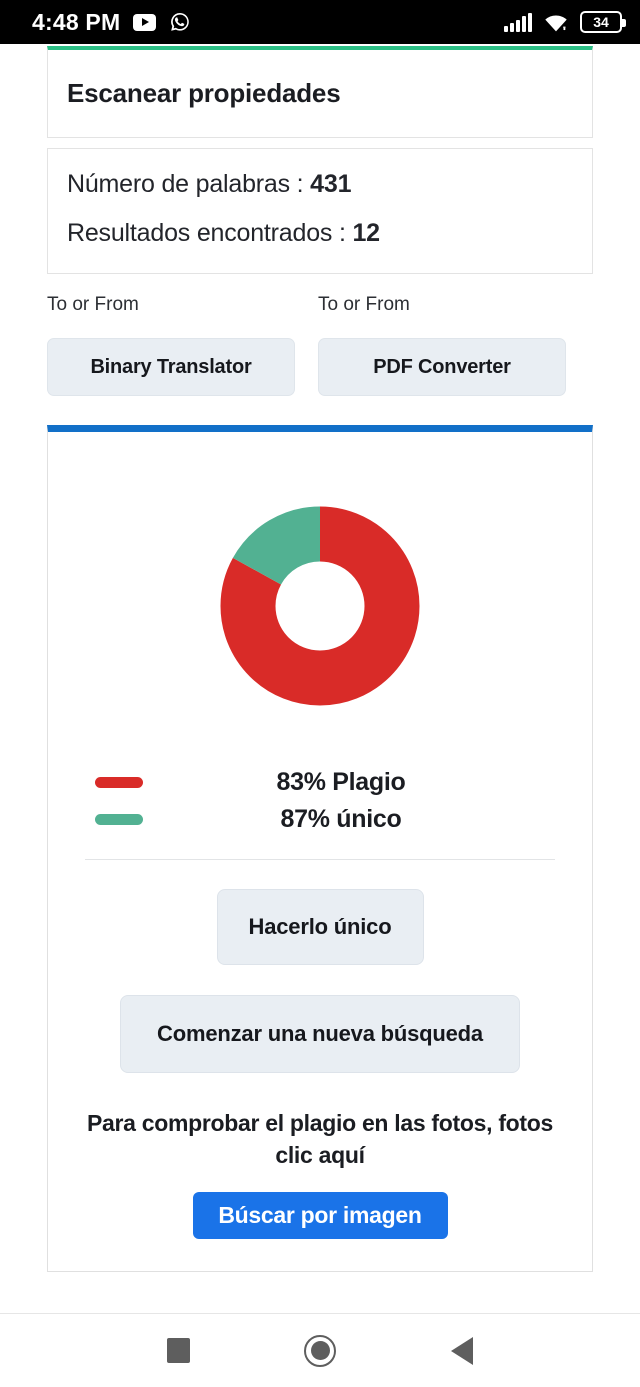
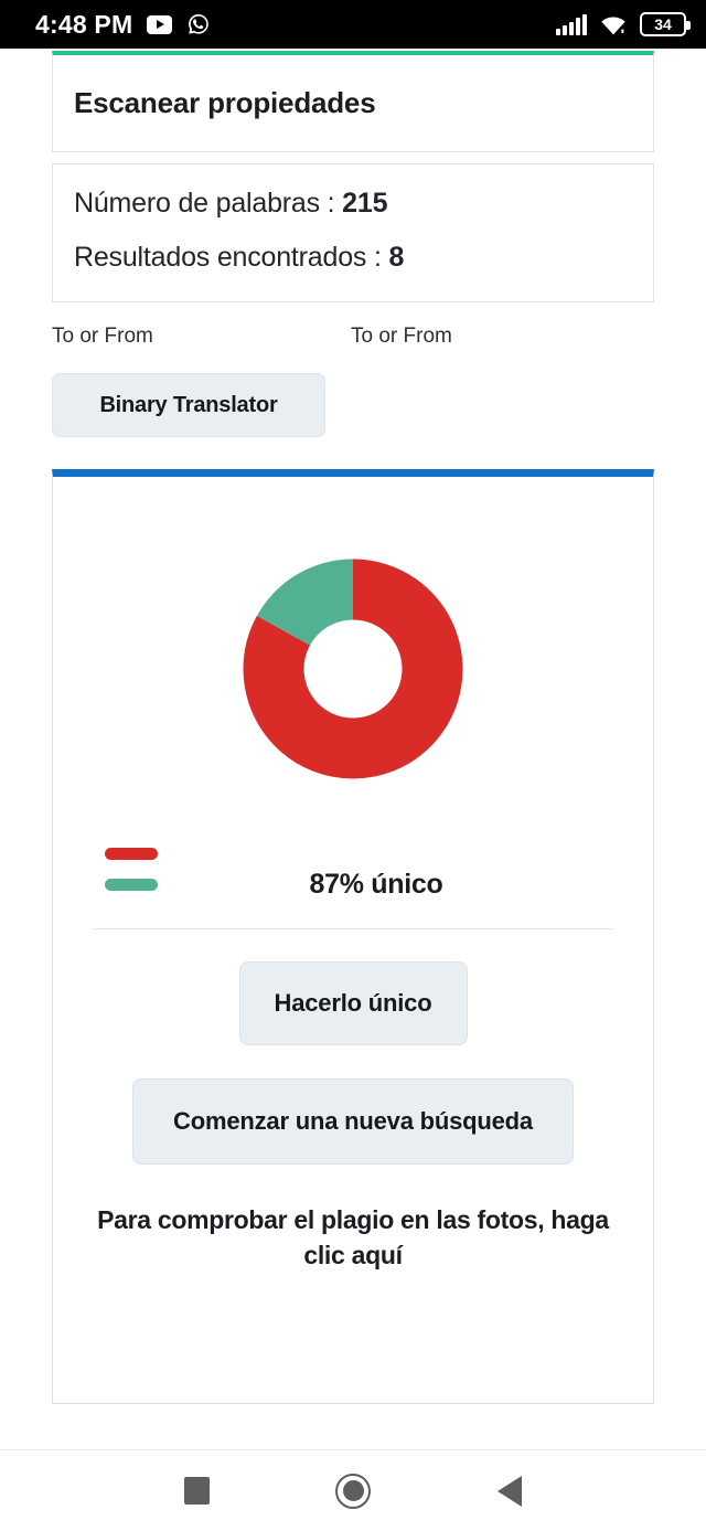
  4:48 PM
  34
  Escanear propiedades
- Número de palabras : 431
+ Número de palabras : 215
- Resultados encontrados : 12
+ Resultados encontrados : 8
  To or From
  Binary Translator
  To or From
- PDF Converter
- 83% Plagio
  87% único
  Hacerlo único
  Comenzar una nueva búsqueda
- Para comprobar el plagio en las fotos, fotos clic aquí
+ Para comprobar el plagio en las fotos, haga clic aquí
- Búscar por imagen
